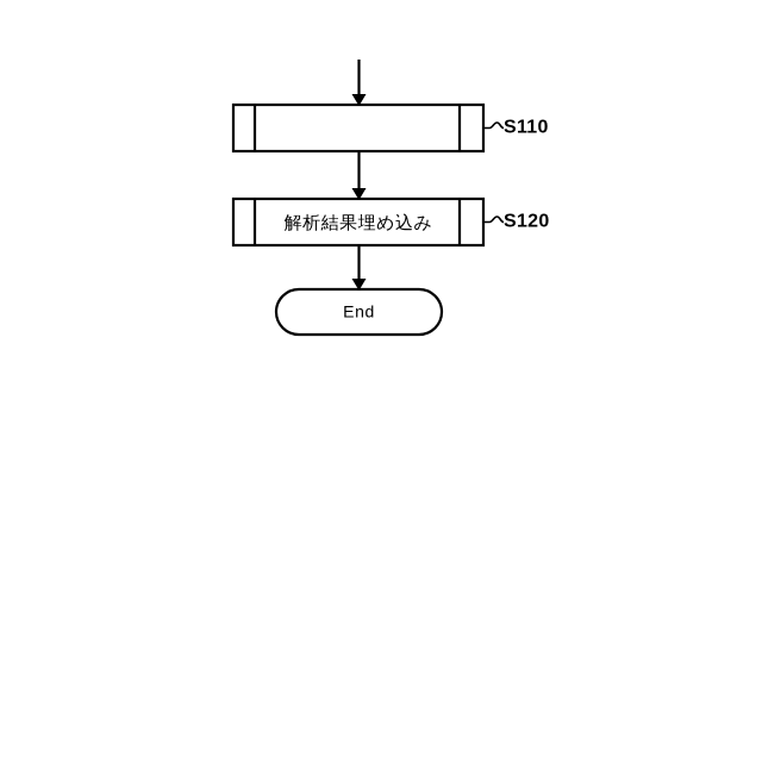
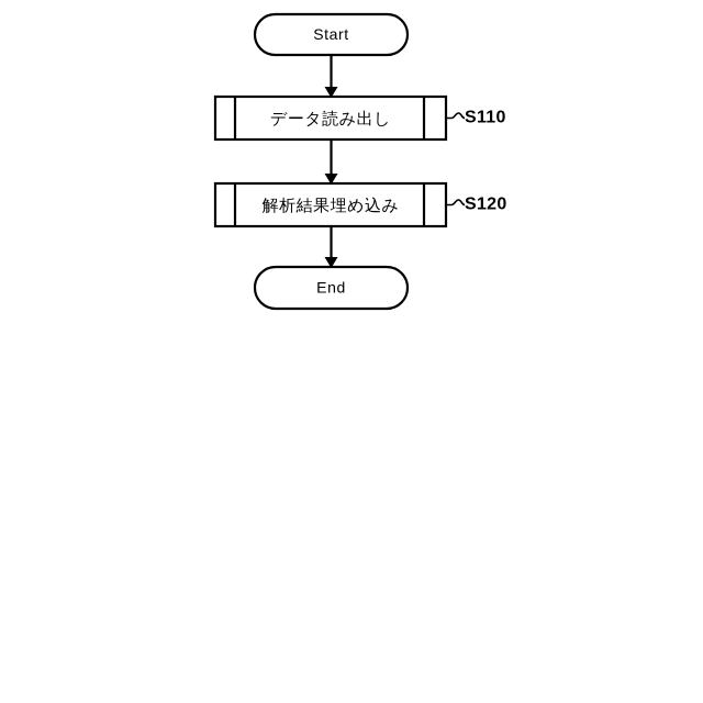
+ Start
+ データ読み出し
  S110
  解析結果埋め込み
  S120
  End
